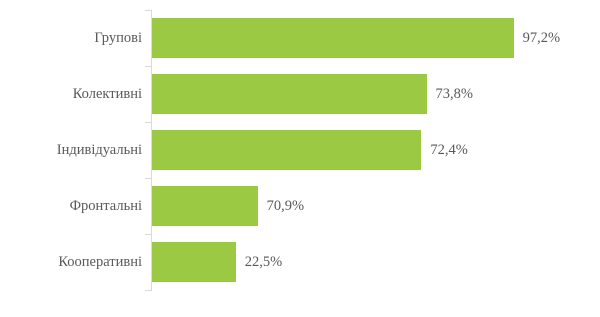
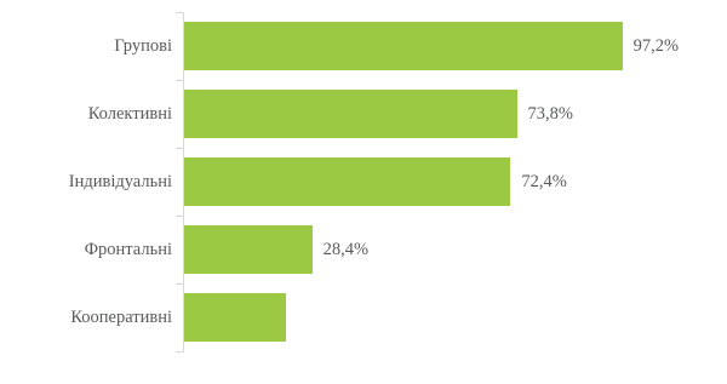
  Групові
  97,2%
  Колективні
  73,8%
  Індивідуальні
  72,4%
  Фронтальні
- 70,9%
+ 28,4%
  Кооперативні
- 22,5%
